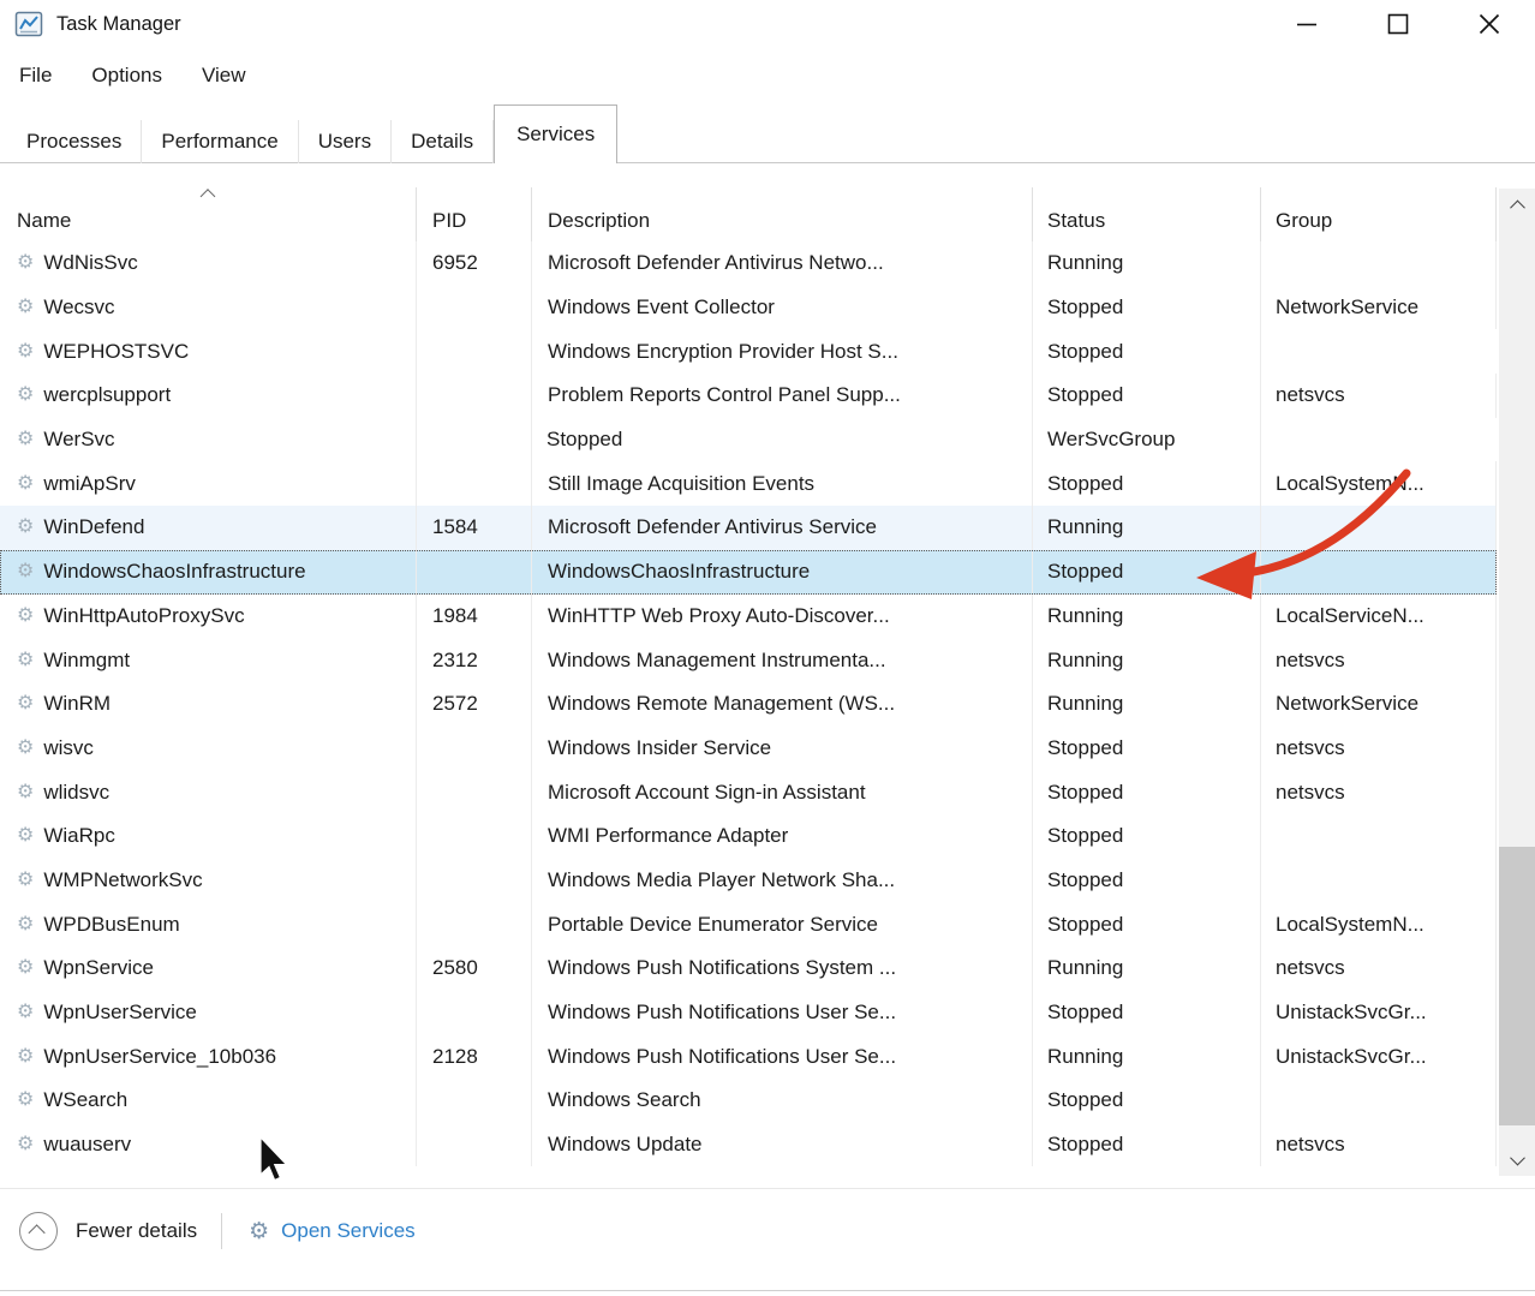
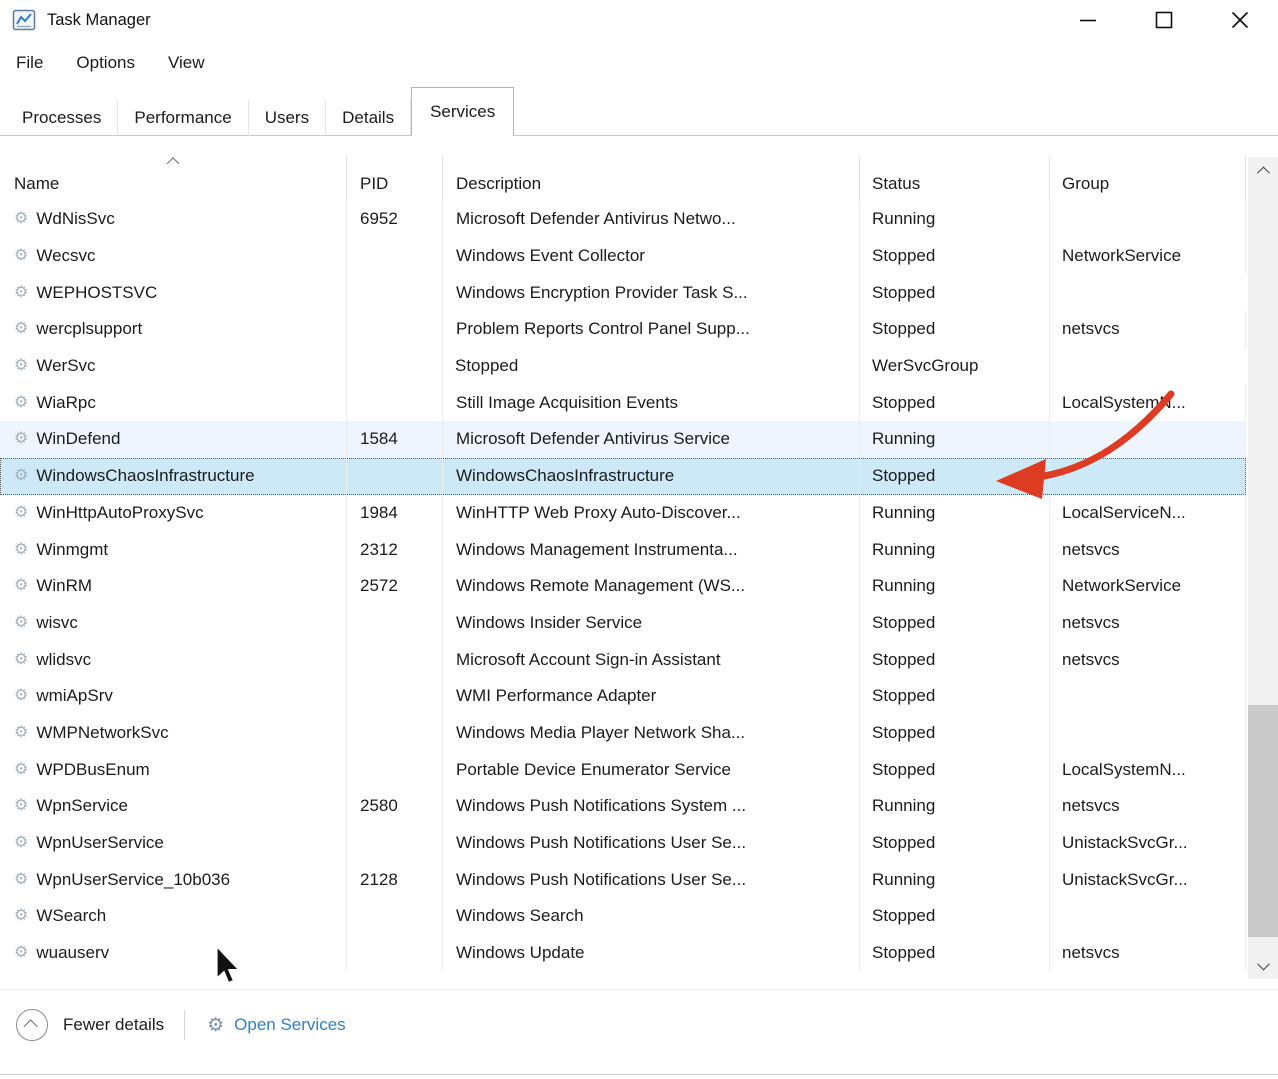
  Task Manager
  File
  Options
  View
  Processes
  Performance
  Users
  Details
  Services
  Name
  PID
  Description
  Status
  Group
  ⚙
  WdNisSvc
  6952
  Microsoft Defender Antivirus Netwo...
  Running
  ⚙
  Wecsvc
  Windows Event Collector
  Stopped
  NetworkService
  ⚙
  WEPHOSTSVC
- Windows Encryption Provider Host S...
+ Windows Encryption Provider Task S...
  Stopped
  ⚙
  wercplsupport
  Problem Reports Control Panel Supp...
  Stopped
  netsvcs
  ⚙
  WerSvc
  Stopped
  WerSvcGroup
  ⚙
- wmiApSrv
+ WiaRpc
  Still Image Acquisition Events
  Stopped
  LocalSystem...
  ⚙
  WinDefend
  1584
  Microsoft Defender Antivirus Service
  Running
  ⚙
  WindowsChaosInfrastructure
  WindowsChaosInfrastructure
  Stopped
  ⚙
  WinHttpAutoProxySvc
  1984
  WinHTTP Web Proxy Auto-Discover...
  Running
  LocalServiceN...
  ⚙
  Winmgmt
  2312
  Windows Management Instrumenta...
  Running
  netsvcs
  ⚙
  WinRM
  2572
  Windows Remote Management (WS...
  Running
  NetworkService
  ⚙
  wisvc
  Windows Insider Service
  Stopped
  netsvcs
  ⚙
  wlidsvc
  Microsoft Account Sign-in Assistant
  Stopped
  netsvcs
  ⚙
- WiaRpc
+ wmiApSrv
  WMI Performance Adapter
  Stopped
  ⚙
  WMPNetworkSvc
  Windows Media Player Network Sha...
  Stopped
  ⚙
  WPDBusEnum
  Portable Device Enumerator Service
  Stopped
  LocalSystemN...
  ⚙
  WpnService
  2580
  Windows Push Notifications System ...
  Running
  netsvcs
  ⚙
  WpnUserService
  Windows Push Notifications User Se...
  Stopped
  UnistackSvcGr...
  ⚙
  WpnUserService_10b036
  2128
  Windows Push Notifications User Se...
  Running
  UnistackSvcGr...
  ⚙
  WSearch
  Windows Search
  Stopped
  ⚙
  wuauserv
  Windows Update
  Stopped
  netsvcs
  Fewer details
  ⚙
  Open Services
